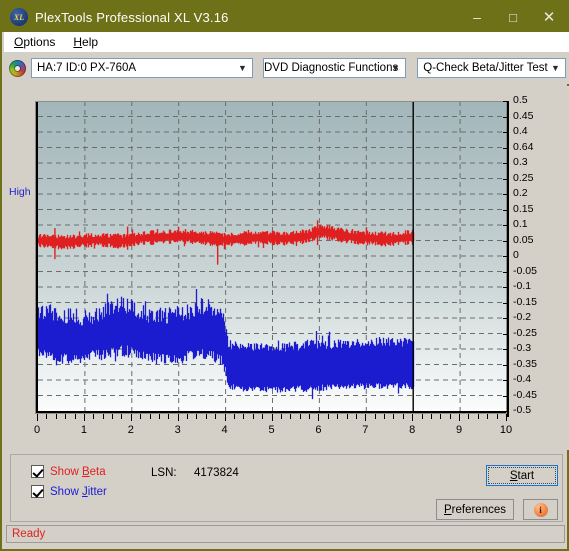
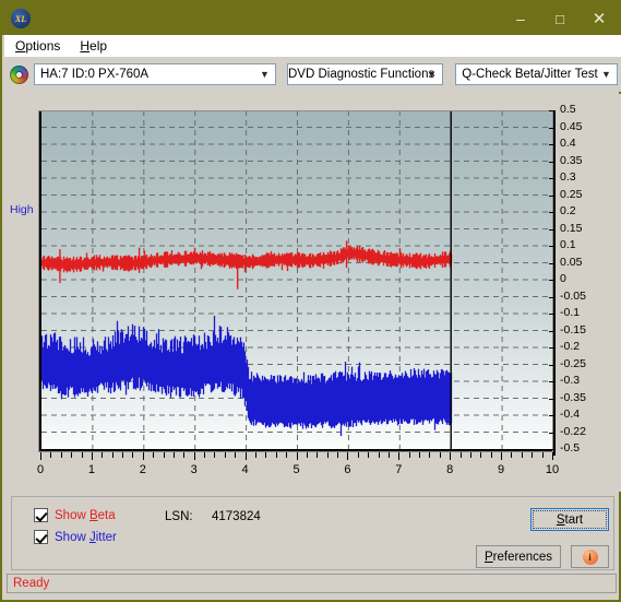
  XL
- PlexTools Professional XL V3.16
  –
  □
  ✕
  Options
  Help
  HA:7 ID:0 PX-760A
  ▼
  DVD Diagnostic Functions
  ▼
  Q-Check Beta/Jitter Test
  ▼
  High
  0.5
  0.45
  0.4
- 0.64
+ 0.35
  0.3
  0.25
  0.2
  0.15
  0.1
  0.05
  0
  -0.05
  -0.1
  -0.15
  -0.2
  -0.25
  -0.3
  -0.35
  -0.4
- -0.45
+ -0.22
  -0.5
  0
  1
  2
  3
  4
  5
  6
  7
  8
  9
  10
  Show Beta
  Show Jitter
  LSN:
  4173824
  S
  tart
  P
  references
  i
  Ready
